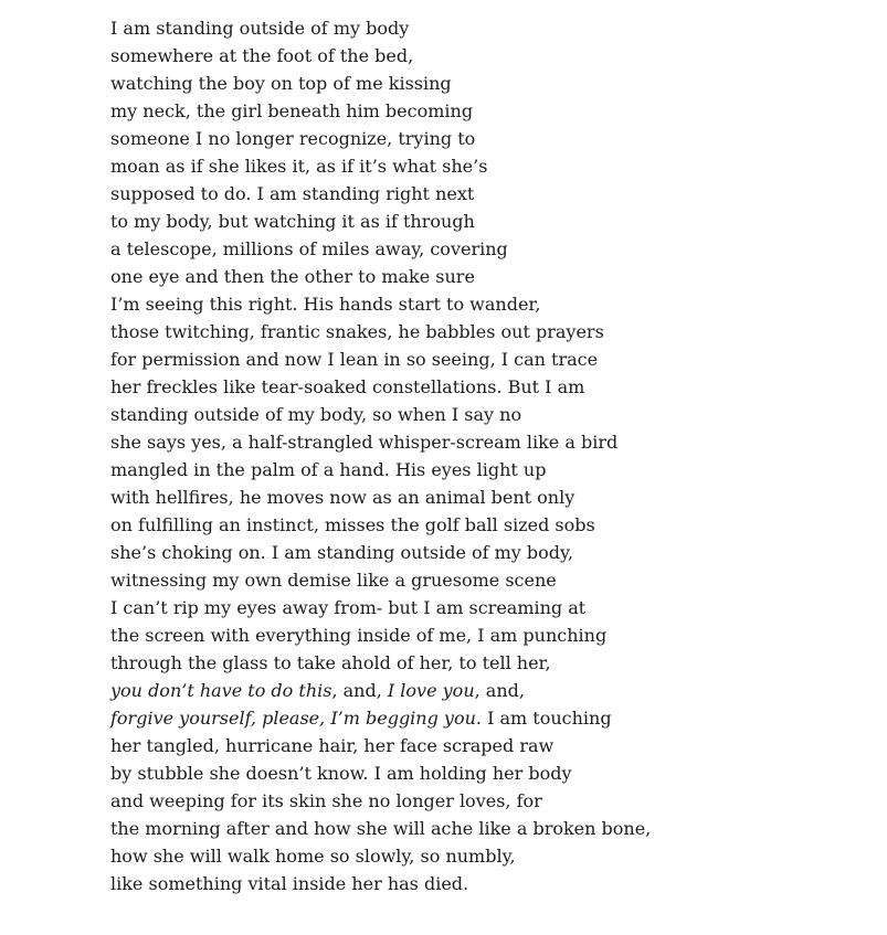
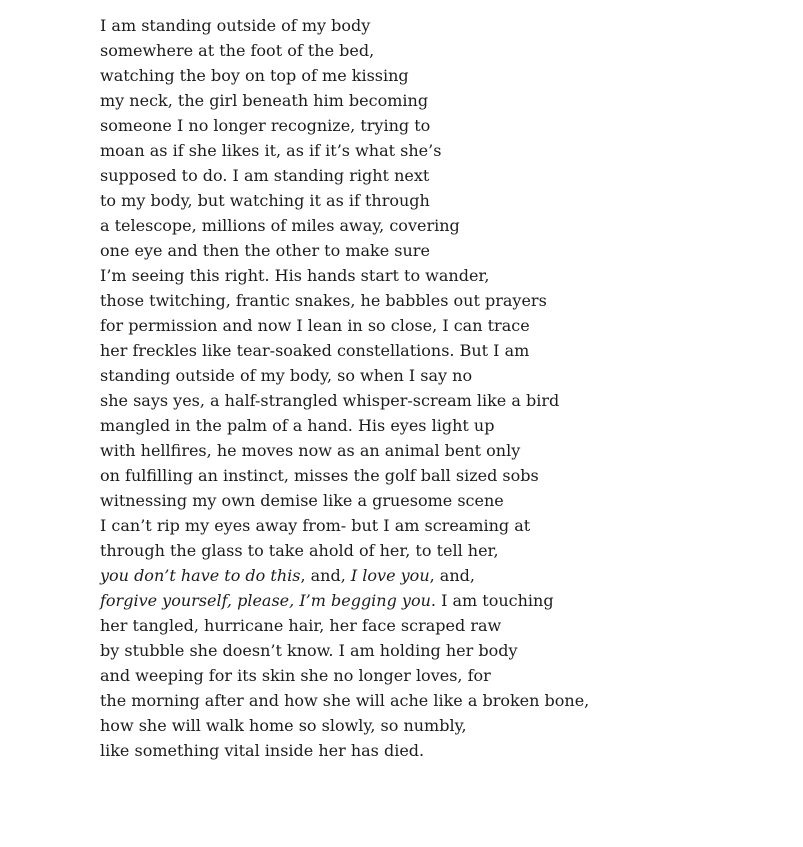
  I am standing outside of my body
  somewhere at the foot of the bed,
  watching the boy on top of me kissing
  my neck, the girl beneath him becoming
  someone I no longer recognize, trying to
  moan as if she likes it, as if it’s what she’s
  supposed to do. I am standing right next
  to my body, but watching it as if through
  a telescope, millions of miles away, covering
  one eye and then the other to make sure
  I’m seeing this right. His hands start to wander,
  those twitching, frantic snakes, he babbles out prayers
- for permission and now I lean in so seeing, I can trace
+ for permission and now I lean in so close, I can trace
  her freckles like tear-soaked constellations. But I am
  standing outside of my body, so when I say no
  she says yes, a half-strangled whisper-scream like a bird
  mangled in the palm of a hand. His eyes light up
  with hellfires, he moves now as an animal bent only
  on fulfilling an instinct, misses the golf ball sized sobs
- she’s choking on. I am standing outside of my body,
  witnessing my own demise like a gruesome scene
  I can’t rip my eyes away from- but I am screaming at
- the screen with everything inside of me, I am punching
  through the glass to take ahold of her, to tell her,
  you don’t have to do this, and, I love you, and,
  forgive yourself, please, I’m begging you. I am touching
  her tangled, hurricane hair, her face scraped raw
  by stubble she doesn’t know. I am holding her body
  and weeping for its skin she no longer loves, for
  the morning after and how she will ache like a broken bone,
  how she will walk home so slowly, so numbly,
  like something vital inside her has died.
